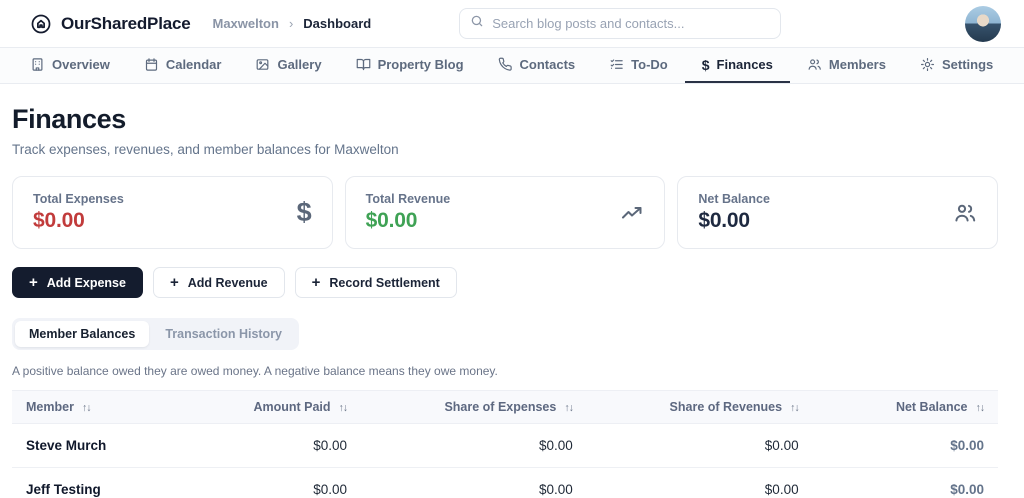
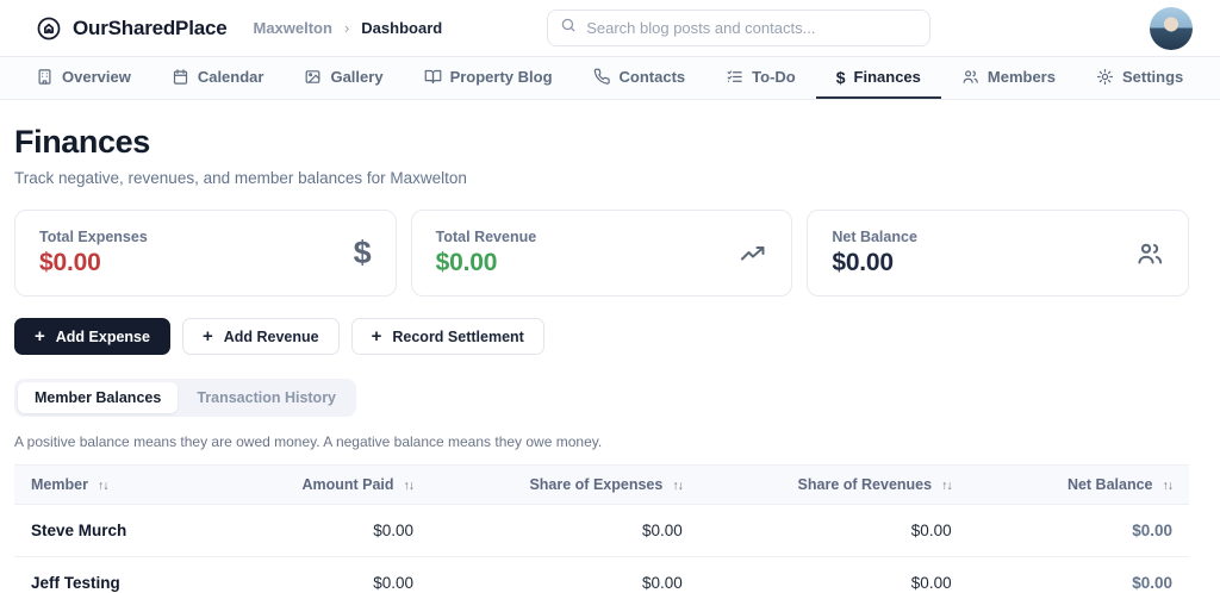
  OurSharedPlace
  Maxwelton
  ›
  Dashboard
  Search blog posts and contacts...
  Overview
  Calendar
  Gallery
  Property Blog
  Contacts
  To-Do
  $
  Finances
  Members
  Settings
  Finances
- Track expenses, revenues, and member balances for Maxwelton
+ Track negative, revenues, and member balances for Maxwelton
  Total Expenses
  $0.00
  $
  Total Revenue
  $0.00
  Net Balance
  $0.00
  +
  Add Expense
  +
  Add Revenue
  +
  Record Settlement
  Member Balances
  Transaction History
- A positive balance owed they are owed money. A negative balance means they owe money.
+ A positive balance means they are owed money. A negative balance means they owe money.
  Member ↑↓	Amount Paid ↑↓	Share of Expenses ↑↓	Share of Revenues ↑↓	Net Balance ↑↓
  Steve Murch	$0.00	$0.00	$0.00	$0.00
  Jeff Testing	$0.00	$0.00	$0.00	$0.00
